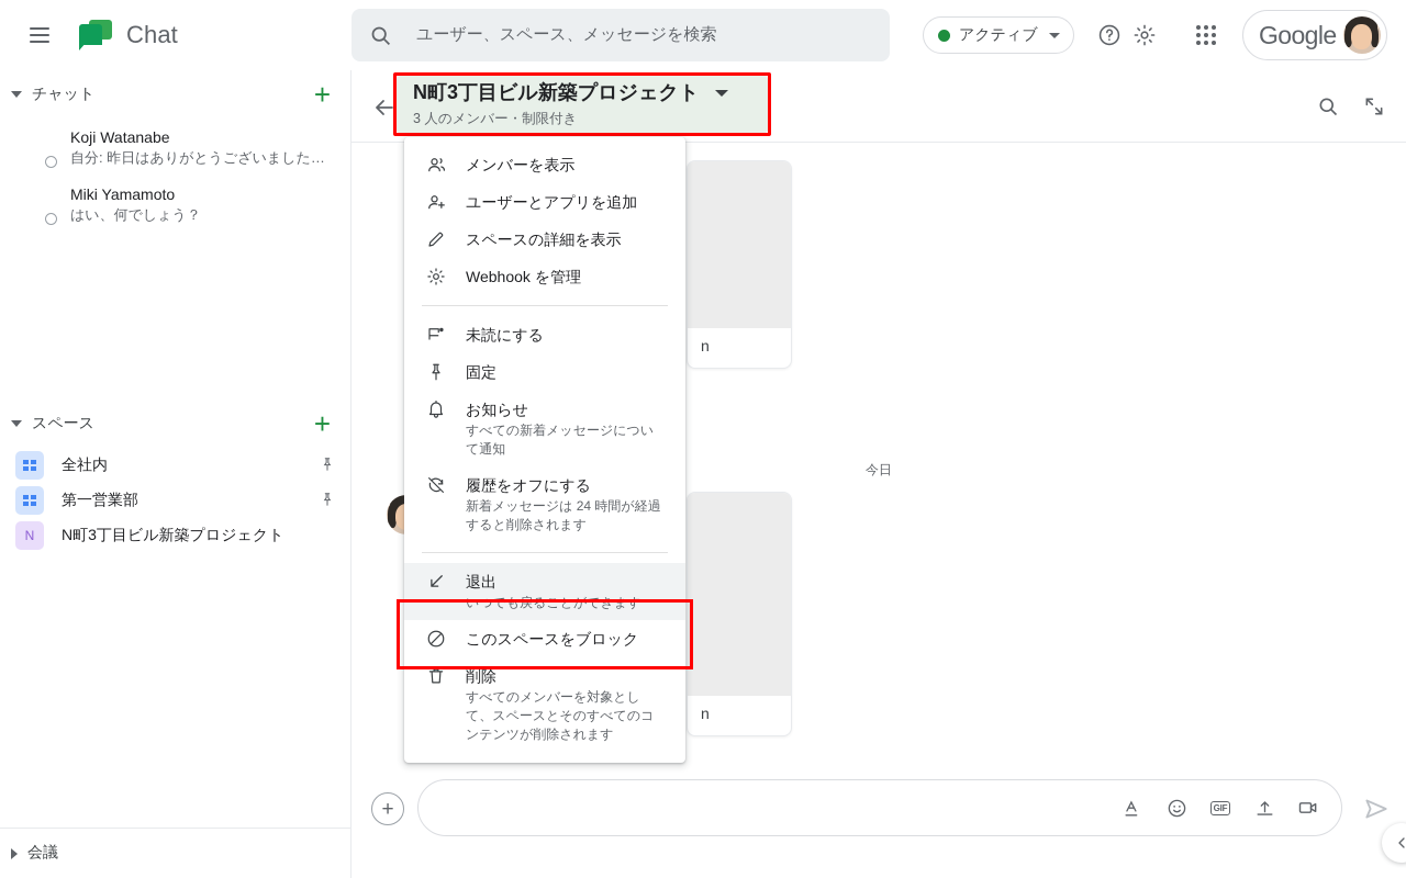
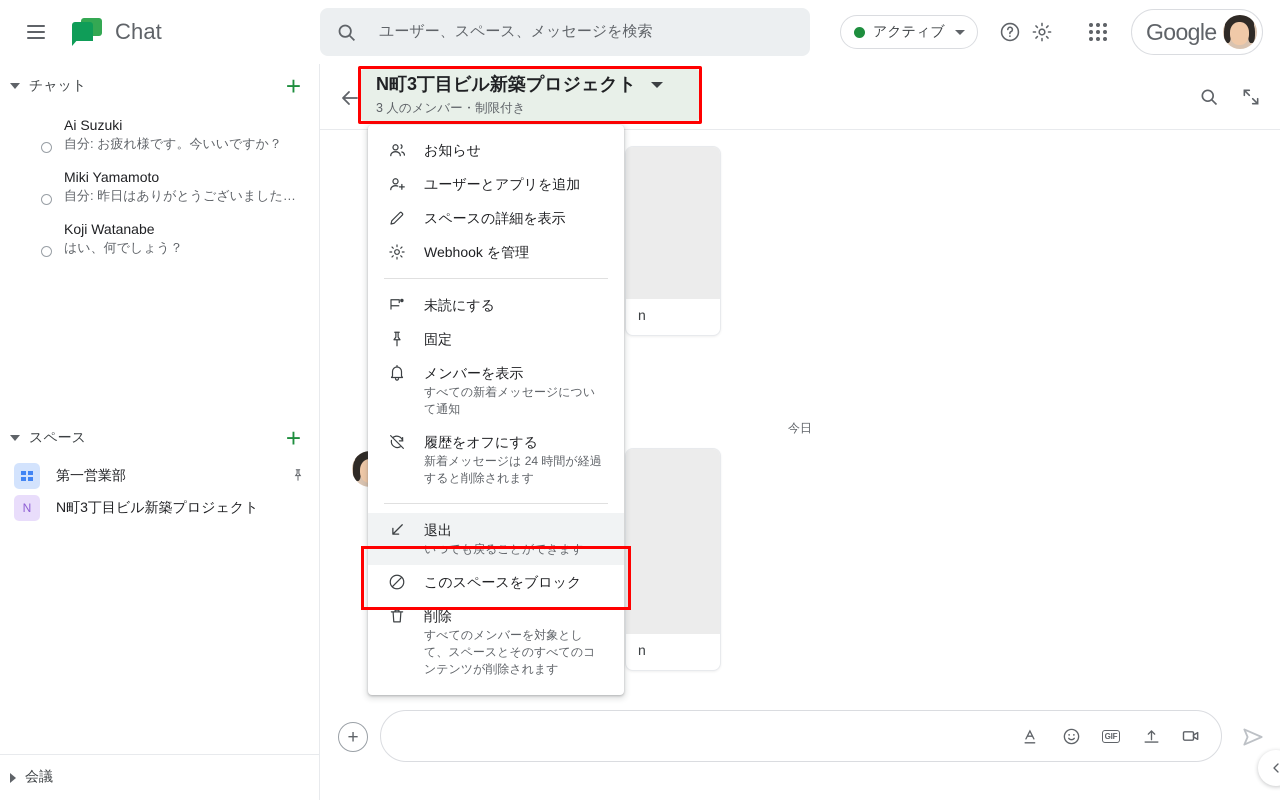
  Chat
  ユーザー、スペース、メッセージを検索
  アクティブ
  Google
  チャット
  +
+ Ai Suzuki
+ 自分: お疲れ様です。今いいですか？
- Koji Watanabe
+ Miki Yamamoto
  自分: 昨日はありがとうございました…
- Miki Yamamoto
+ Koji Watanabe
  はい、何でしょう？
  スペース
  +
- 全社内
  第一営業部
  N
  N町3丁目ビル新築プロジェクト
  会議
  N町3丁目ビル新築プロジェクト
  3 人のメンバー・制限付き
  n
  今日
  n
  +
  GIF
- メンバーを表示
+ お知らせ
  ユーザーとアプリを追加
  スペースの詳細を表示
  Webhook を管理
  未読にする
  固定
- お知らせ
+ メンバーを表示
  すべての新着メッセージについて通知
  履歴をオフにする
  新着メッセージは 24 時間が経過すると削除されます
  退出
  いつでも戻ることができます
  このスペースをブロック
  削除
  すべてのメンバーを対象として、スペースとそのすべてのコンテンツが削除されます
